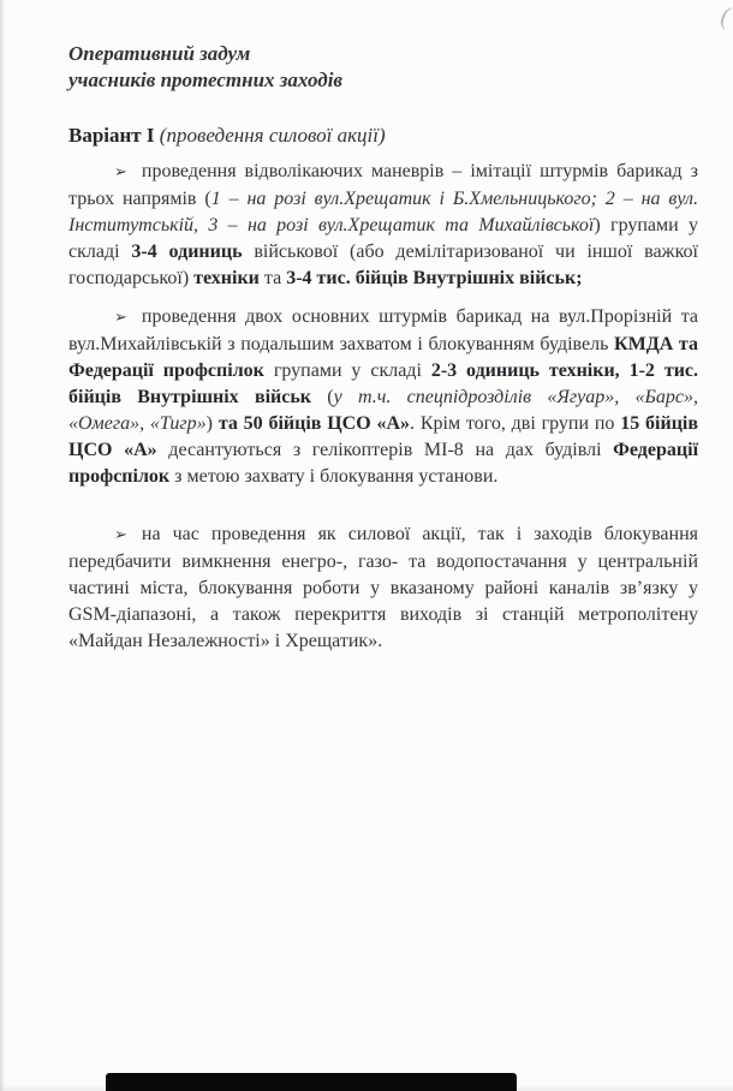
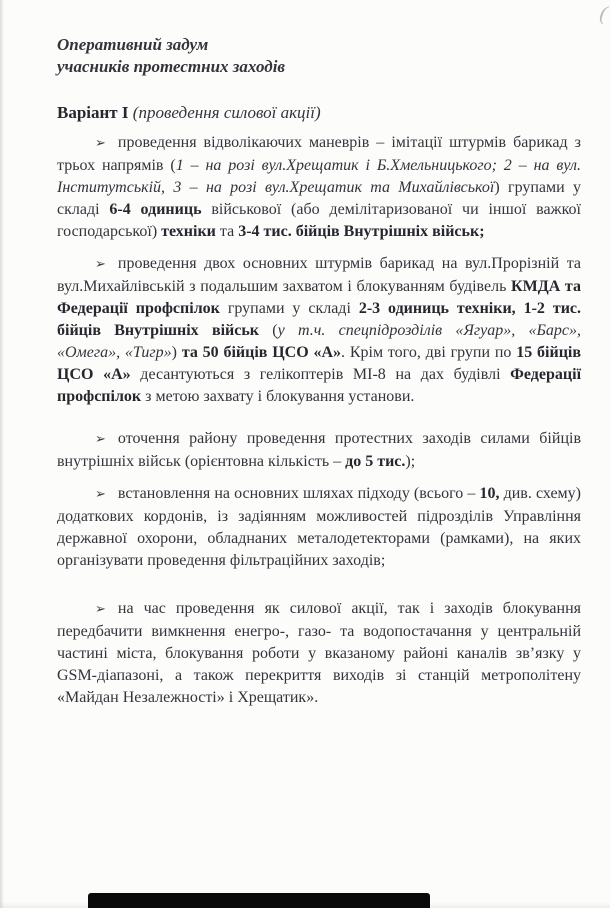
  Оперативний задум
  учасників протестних заходів
  Варіант I (проведення силової акції)
- ➢ проведення відволікаючих маневрів – імітації штурмів барикад з трьох напрямів (1 – на розі вул.Хрещатик і Б.Хмельницького; 2 – на вул. Інститутській, 3 – на розі вул.Хрещатик та Михайлівської) групами у складі 3-4 одиниць військової (або демілітаризованої чи іншої важкої господарської) техніки та 3-4 тис. бійців Внутрішніх військ;
+ ➢ проведення відволікаючих маневрів – імітації штурмів барикад з трьох напрямів (1 – на розі вул.Хрещатик і Б.Хмельницького; 2 – на вул. Інститутській, 3 – на розі вул.Хрещатик та Михайлівської) групами у складі 6-4 одиниць військової (або демілітаризованої чи іншої важкої господарської) техніки та 3-4 тис. бійців Внутрішніх військ;
  ➢ проведення двох основних штурмів барикад на вул.Прорізній та вул.Михайлівській з подальшим захватом і блокуванням будівель КМДА та Федерації профспілок групами у складі 2-3 одиниць техніки, 1-2 тис. бійців Внутрішніх військ (у т.ч. спецпідрозділів «Ягуар», «Барс», «Омега», «Тигр») та 50 бійців ЦСО «А». Крім того, дві групи по 15 бійців ЦСО «А» десантуються з гелікоптерів МІ-8 на дах будівлі Федерації профспілок з метою захвату і блокування установи.
+ ➢ оточення району проведення протестних заходів силами бійців внутрішніх військ (орієнтовна кількість – до 5 тис.);
+ ➢ встановлення на основних шляхах підходу (всього – 10, див. схему) додаткових кордонів, із задіянням можливостей підрозділів Управління державної охорони, обладнаних металодетекторами (рамками), на яких організувати проведення фільтраційних заходів;
  ➢ на час проведення як силової акції, так і заходів блокування передбачити вимкнення енегро-, газо- та водопостачання у центральній частині міста, блокування роботи у вказаному районі каналів зв’язку у GSM-діапазоні, а також перекриття виходів зі станцій метрополітену «Майдан Незалежності» і Хрещатик».
